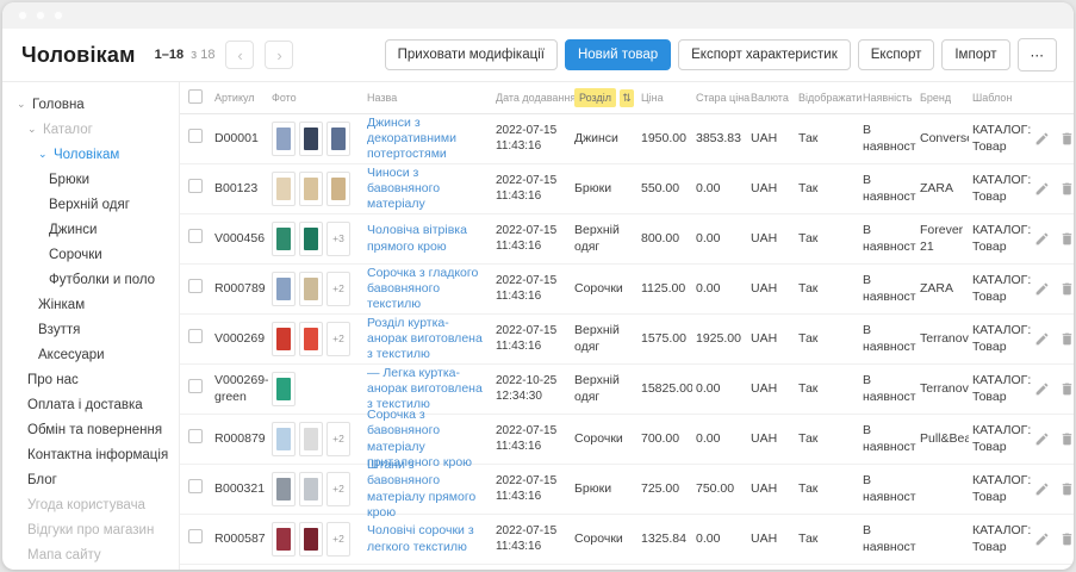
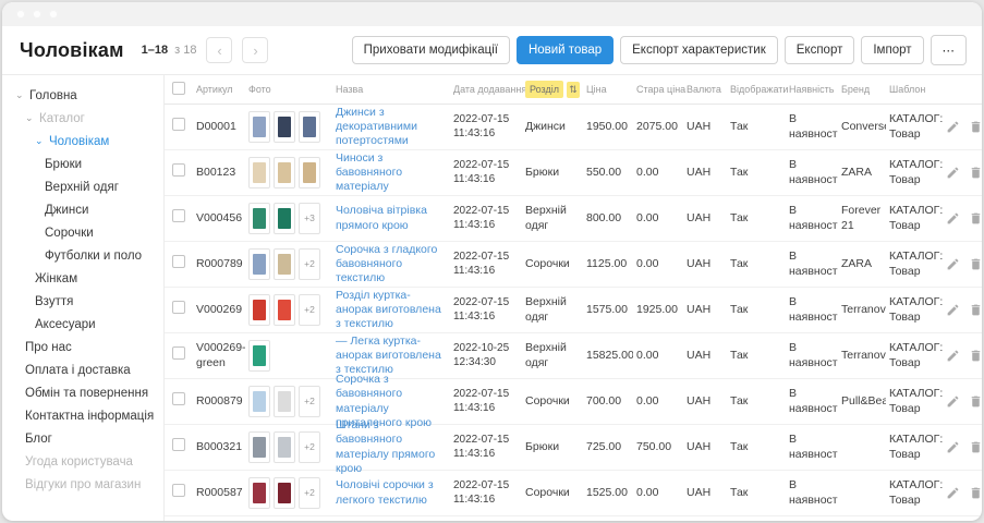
  Чоловікам
  1–18 з 18
  ‹
  ›
  Приховати модифікації
  Новий товар
  Експорт характеристик
  Експорт
  Імпорт
  ⋯
  ⌄
  Головна
  ⌄
  Каталог
  ⌄
  Чоловікам
  Брюки
  Верхній одяг
  Джинси
  Сорочки
  Футболки и поло
  Жінкам
  Взуття
  Аксесуари
  Про нас
  Оплата і доставка
  Обмін та повернення
  Контактна інформація
  Блог
  Угода користувача
  Відгуки про магазин
- Мапа сайту
  Артикул
  Фото
  Назва
  Дата додавання
  Розділ
  ⇅
  Ціна
  Стара ціна
  Валюта
  Відображати
  Наявність
  Бренд
  Шаблон
  D00001
  Джинси з декоративними потертостями
  2022-07-15
  11:43:16
  Джинси
  1950.00
- 3853.83
+ 2075.00
  UAH
  Так
  В наявност
  Convers
  КАТАЛОГ: Товар
  B00123
  Чиноси з бавовняного матеріалу
  2022-07-15
  11:43:16
  Брюки
  550.00
  0.00
  UAH
  Так
  В наявност
  ZARA
  КАТАЛОГ: Товар
  V000456
  +3
  Чоловіча вітрівка прямого крою
  2022-07-15
  11:43:16
  Верхній одяг
  800.00
  0.00
  UAH
  Так
  В наявност
  Forever 21
  КАТАЛОГ: Товар
  R000789
  +2
  Сорочка з гладкого бавовняного текстилю
  2022-07-15
  11:43:16
  Сорочки
  1125.00
  0.00
  UAH
  Так
  В наявност
  ZARA
  КАТАЛОГ: Товар
  V000269
  +2
  Розділ куртка-анорак виготовлена з текстилю
  2022-07-15
  11:43:16
  Верхній одяг
  1575.00
  1925.00
  UAH
  Так
  В наявност
  Terranov
  КАТАЛОГ: Товар
  V000269-green
  — Легка куртка-анорак виготовлена з текстилю
  2022-10-25
  12:34:30
  Верхній одяг
  15825.00
  0.00
  UAH
  Так
  В наявност
  Terranov
  КАТАЛОГ: Товар
  R000879
  +2
  Сорочка з бавовняного матеріалу приталеного крою
  2022-07-15
  11:43:16
  Сорочки
  700.00
  0.00
  UAH
  Так
  В наявност
  Pull&Bea
  КАТАЛОГ: Товар
  B000321
  +2
  Штани з бавовняного матеріалу прямого крою
  2022-07-15
  11:43:16
  Брюки
  725.00
  750.00
  UAH
  Так
  В наявност
  КАТАЛОГ: Товар
  R000587
  +2
  Чоловічі сорочки з легкого текстилю
  2022-07-15
  11:43:16
  Сорочки
- 1325.84
+ 1525.00
  0.00
  UAH
  Так
  В наявност
  КАТАЛОГ: Товар
